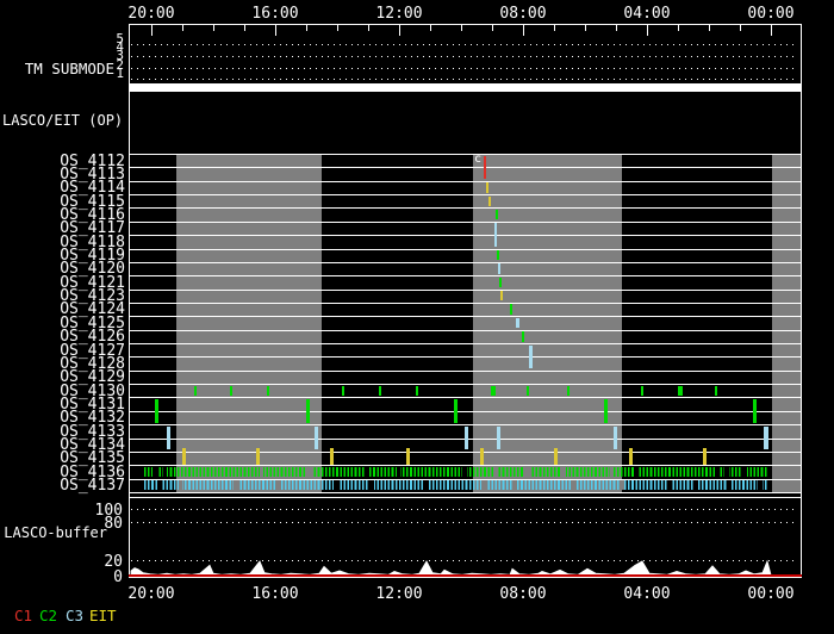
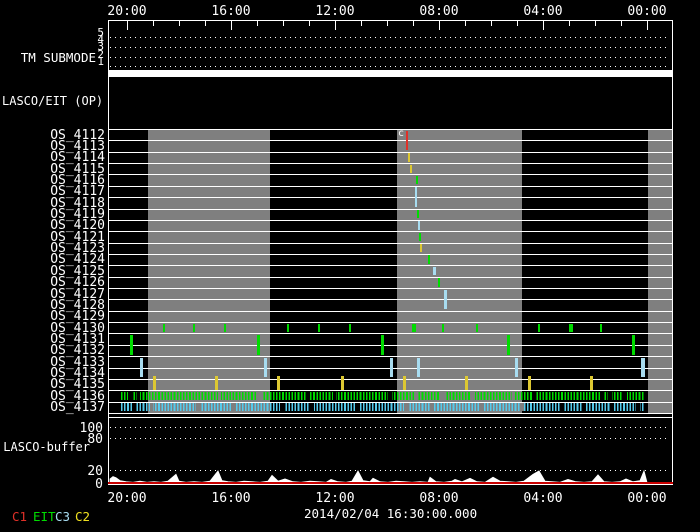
  TM SUBMODE
  LASCO/EIT (OP)
  LASCO-buffer
+ 2014/02/04 16:30:00.000
  20:00
  20:00
  16:00
  16:00
  12:00
  12:00
  08:00
  08:00
  04:00
  04:00
  00:00
  00:00
  5
  4
  3
  2
  1
  OS_4112
  OS_4113
  OS_4114
  OS_4115
  OS_4116
  OS_4117
  OS_4118
  OS_4119
  OS_4120
  OS_4121
  OS_4123
  OS_4124
  OS_4125
  OS_4126
  OS_4127
  OS_4128
  OS_4129
  OS_4130
  OS_4131
  OS_4132
  OS_4133
  OS_4134
  OS_4135
  OS_4136
  OS_4137
  c
  0
  20
  80
  100
  C1
- C2
+ EIT
  C3
- EIT
+ C2
